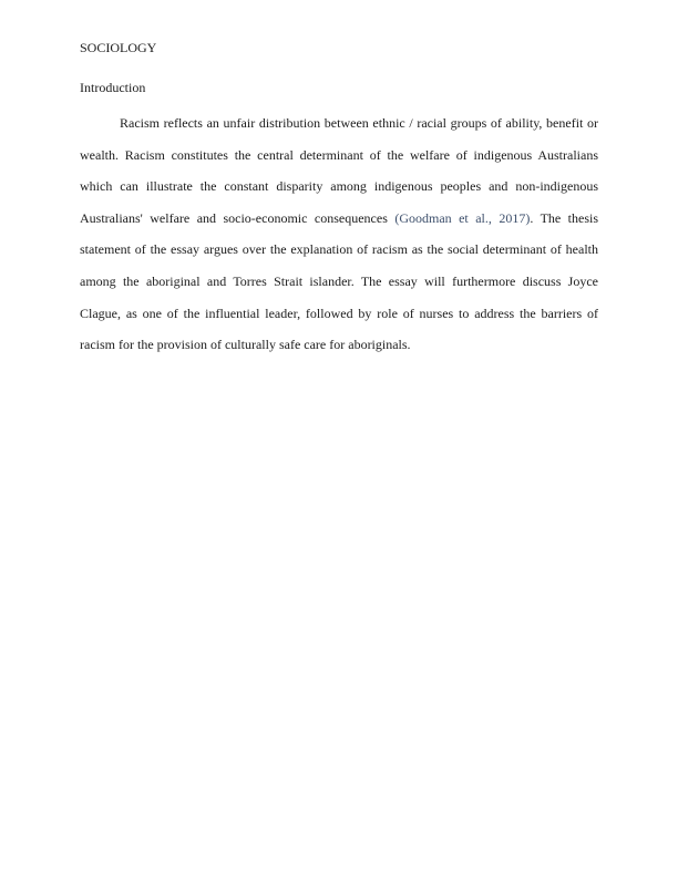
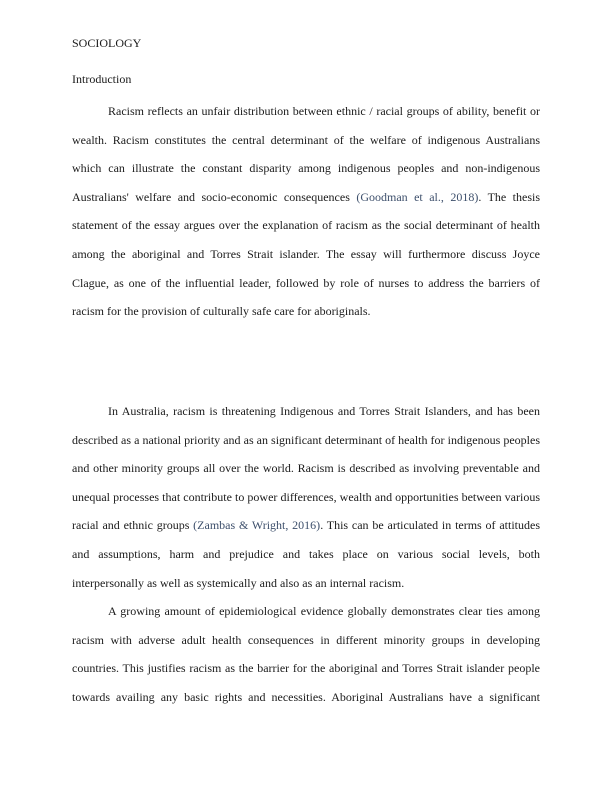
  SOCIOLOGY
  Introduction
- Racism reflects an unfair distribution between ethnic / racial groups of ability, benefit or wealth. Racism constitutes the central determinant of the welfare of indigenous Australians which can illustrate the constant disparity among indigenous peoples and non-indigenous Australians' welfare and socio-economic consequences (Goodman et al., 2017). The thesis statement of the essay argues over the explanation of racism as the social determinant of health among the aboriginal and Torres Strait islander. The essay will furthermore discuss Joyce Clague, as one of the influential leader, followed by role of nurses to address the barriers of racism for the provision of culturally safe care for aboriginals.
+ Racism reflects an unfair distribution between ethnic / racial groups of ability, benefit or wealth. Racism constitutes the central determinant of the welfare of indigenous Australians which can illustrate the constant disparity among indigenous peoples and non-indigenous Australians' welfare and socio-economic consequences (Goodman et al., 2018). The thesis statement of the essay argues over the explanation of racism as the social determinant of health among the aboriginal and Torres Strait islander. The essay will furthermore discuss Joyce Clague, as one of the influential leader, followed by role of nurses to address the barriers of racism for the provision of culturally safe care for aboriginals.
+ In Australia, racism is threatening Indigenous and Torres Strait Islanders, and has been described as a national priority and as an significant determinant of health for indigenous peoples and other minority groups all over the world. Racism is described as involving preventable and unequal processes that contribute to power differences, wealth and opportunities between various racial and ethnic groups (Zambas & Wright, 2016). This can be articulated in terms of attitudes and assumptions, harm and prejudice and takes place on various social levels, both interpersonally as well as systemically and also as an internal racism.
+ A growing amount of epidemiological evidence globally demonstrates clear ties among racism with adverse adult health consequences in different minority groups in developing countries. This justifies racism as the barrier for the aboriginal and Torres Strait islander people towards availing any basic rights and necessities. Aboriginal Australians have a significant
